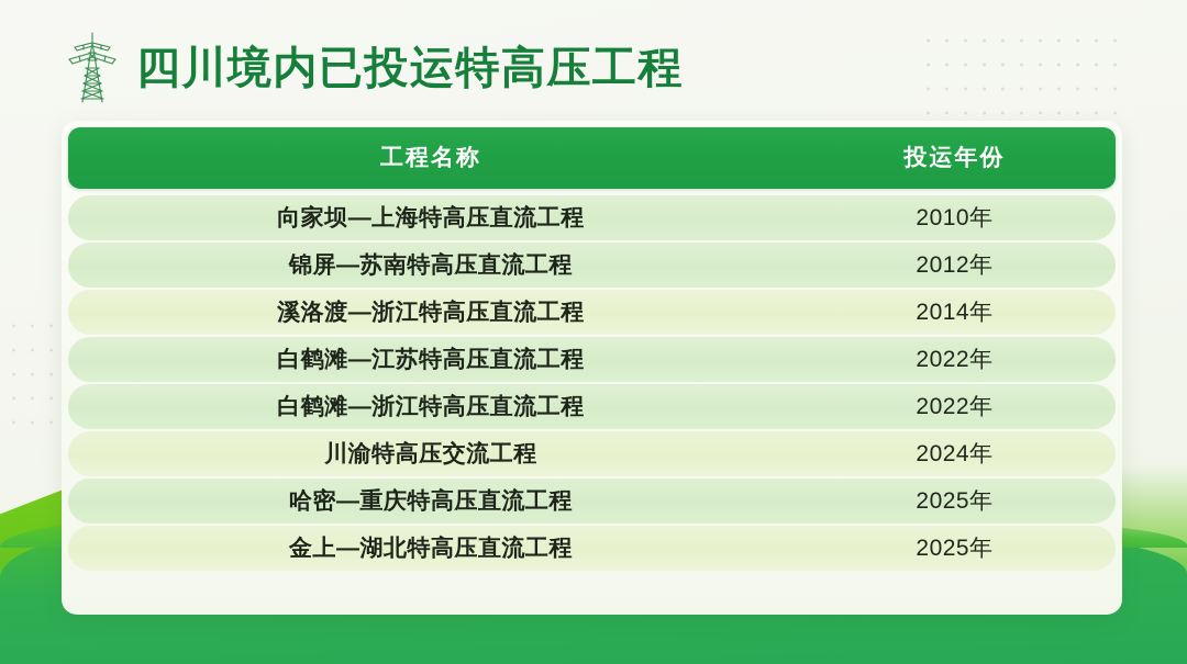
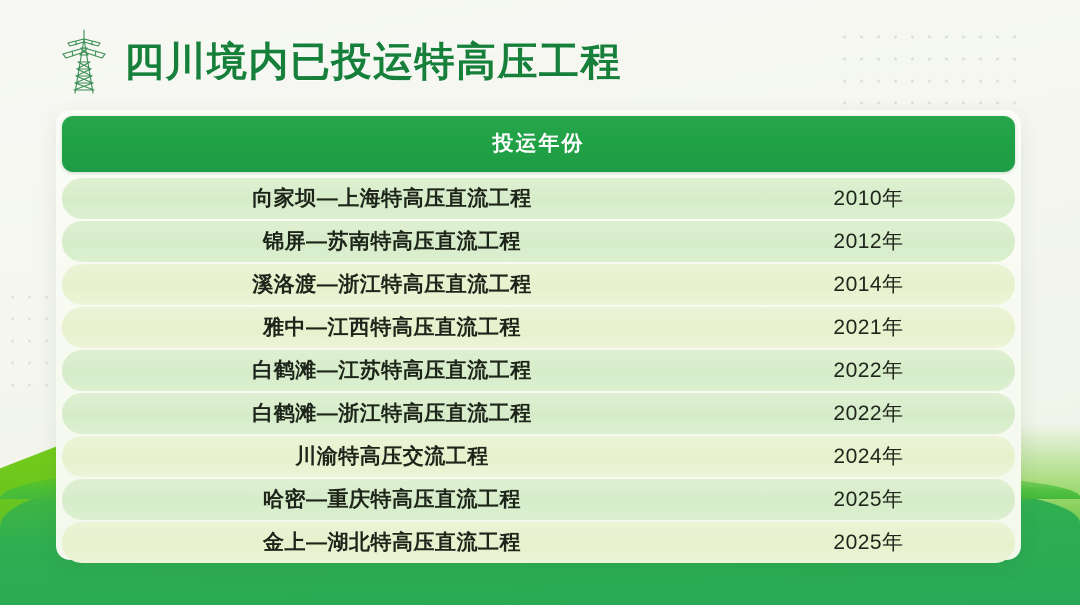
  四川境内已投运特高压工程
- 工程名称
  投运年份
  向家坝—上海特高压直流工程
  2010年
  锦屏—苏南特高压直流工程
  2012年
  溪洛渡—浙江特高压直流工程
  2014年
+ 雅中—江西特高压直流工程
+ 2021年
  白鹤滩—江苏特高压直流工程
  2022年
  白鹤滩—浙江特高压直流工程
  2022年
  川渝特高压交流工程
  2024年
  哈密—重庆特高压直流工程
  2025年
  金上—湖北特高压直流工程
  2025年
